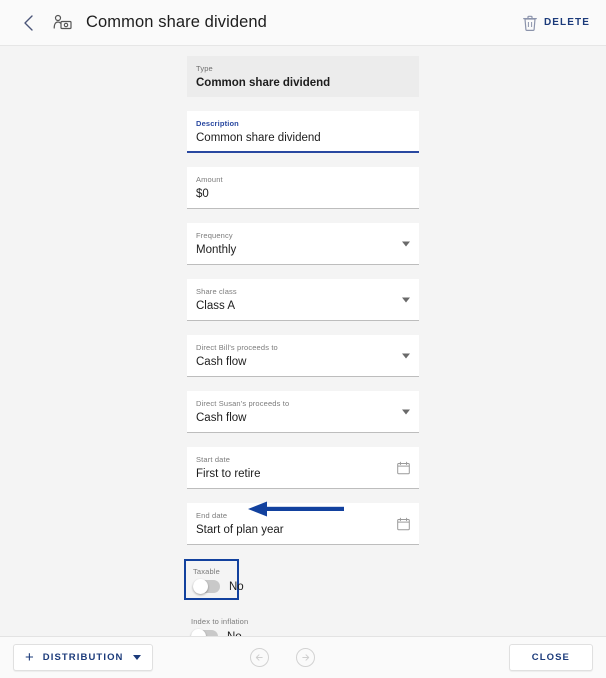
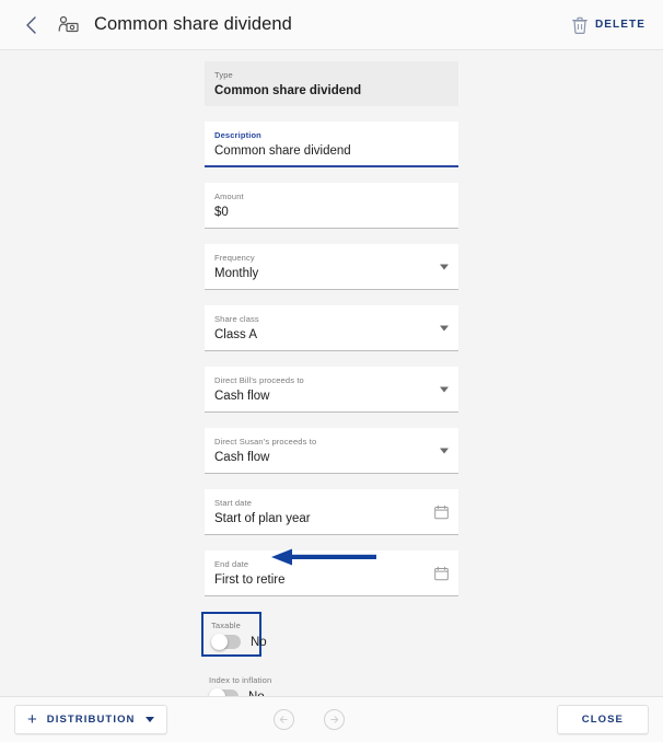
  Common share dividend
  DELETE
  Type
  Common share dividend
  Description
  Common share dividend
  Amount
  $0
  Frequency
  Monthly
  Share class
  Class A
  Direct Bill's proceeds to
  Cash flow
  Direct Susan's proceeds to
  Cash flow
  Start date
- First to retire
+ Start of plan year
  End date
- Start of plan year
+ First to retire
  Taxable
  No
  Index to inflation
  +
  DISTRIBUTION
  CLOSE
